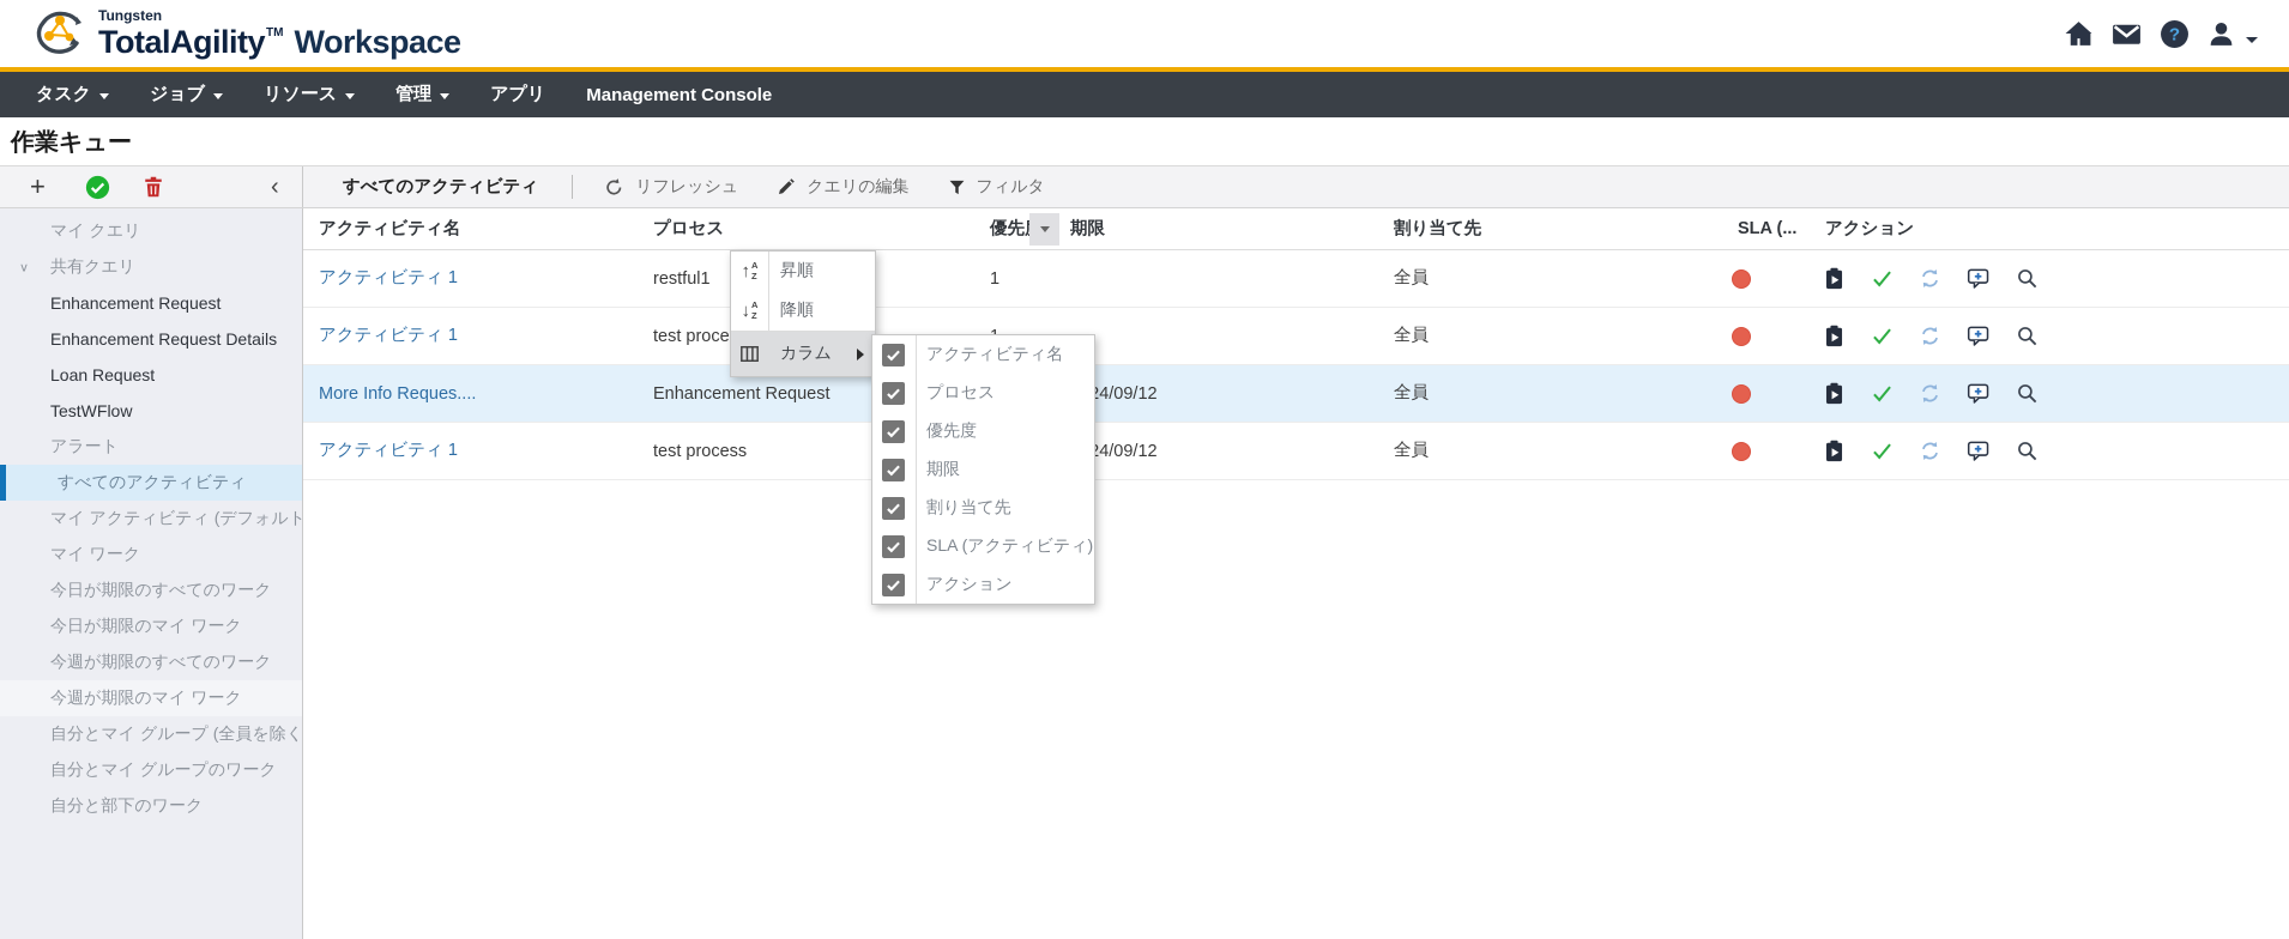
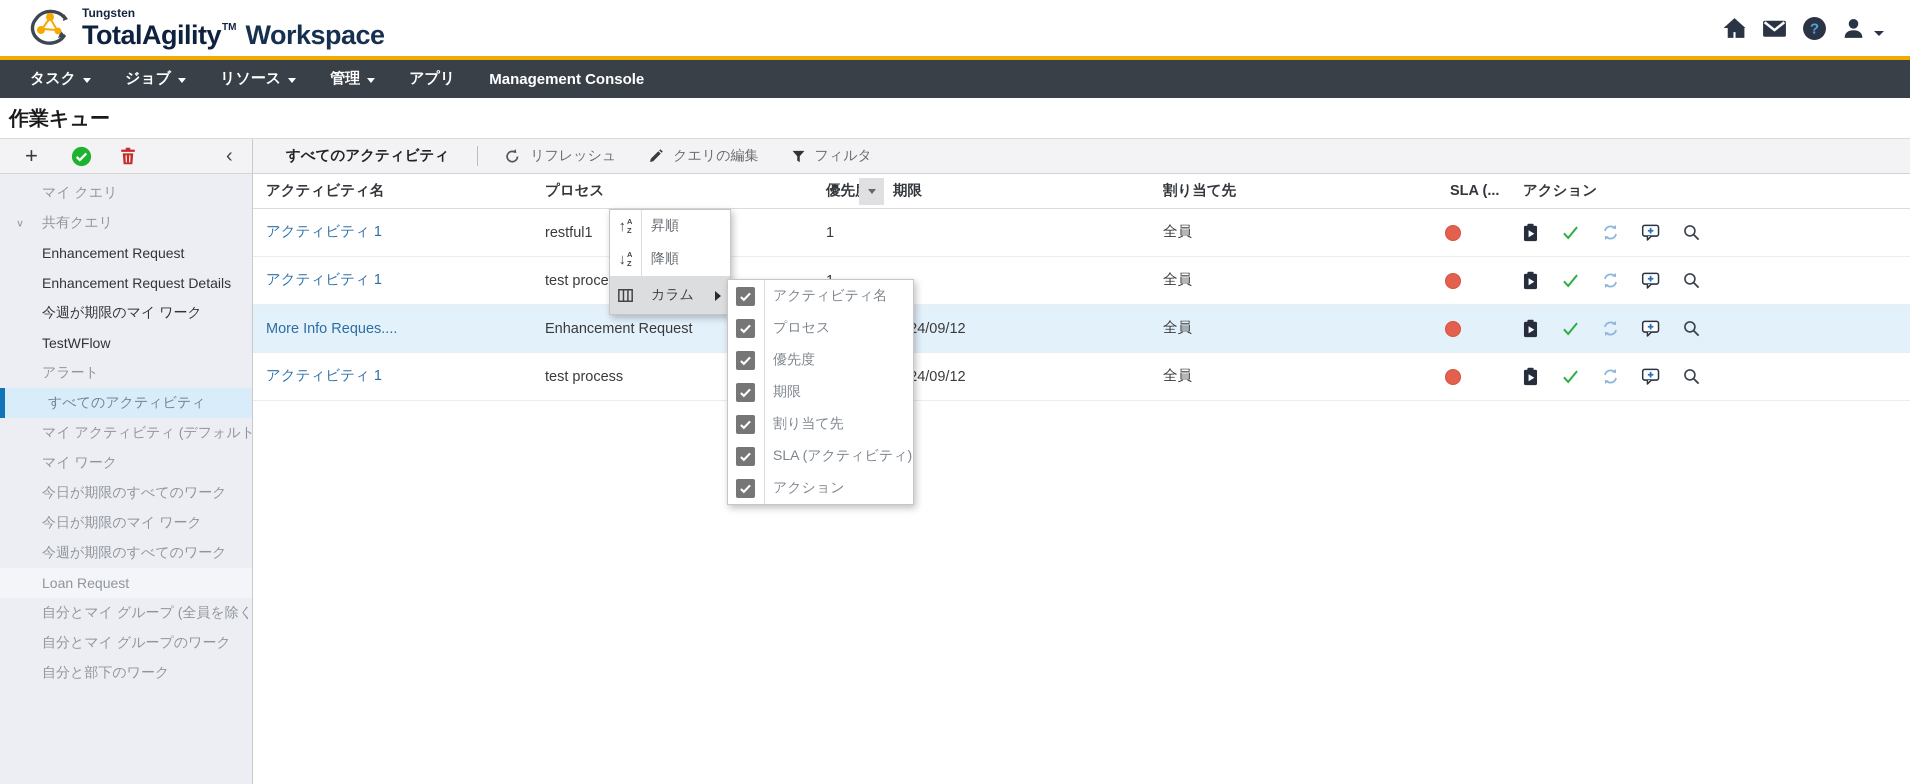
  Tungsten
  TotalAgility
  TM
  Workspace
  ?
  タスク
  ジョブ
  リソース
  管理
  アプリ
  Management Console
  作業キュー
  +
  ‹
  すべてのアクティビティ
  リフレッシュ
  クエリの編集
  フィルタ
  マイ クエリ
  ∨
  共有クエリ
  Enhancement Request
  Enhancement Request Details
- Loan Request
+ 今週が期限のマイ ワーク
  TestWFlow
  アラート
  すべてのアクティビティ
  マイ アクティビティ (デフォルト
  マイ ワーク
  今日が期限のすべてのワーク
  今日が期限のマイ ワーク
  今週が期限のすべてのワーク
- 今週が期限のマイ ワーク
+ Loan Request
  自分とマイ グループ (全員を除く
  自分とマイ グループのワーク
  自分と部下のワーク
  アクティビティ名
  プロセス
  期限
  割り当て先
  SLA (...
  アクション
  アクティビティ 1
  restful1
  1
  全員
  アクティビティ 1
  test proce
  全員
  More Info Reques....
  Enhancement Request
  4/09/12
  全員
  アクティビティ 1
  test process
  4/09/12
  全員
  ↑
  A
  Z
  昇順
  ↓
  A
  Z
  降順
  カラム
  アクティビティ名
  プロセス
  優先度
  期限
  割り当て先
  SLA (アクティビティ)
  アクション
